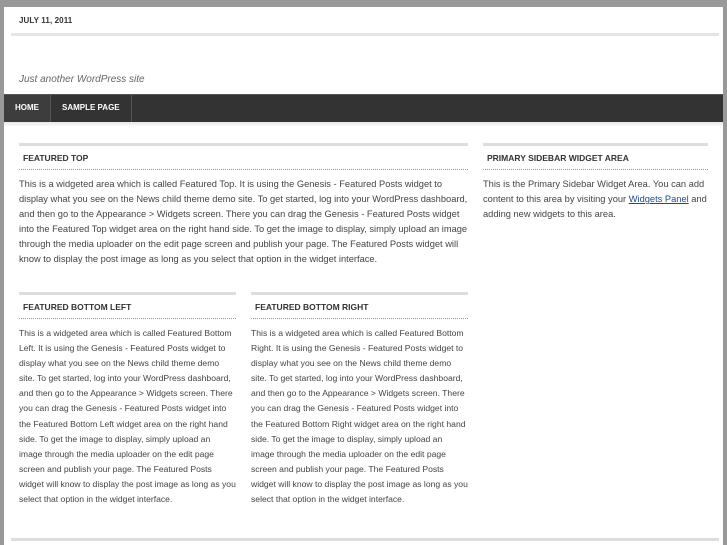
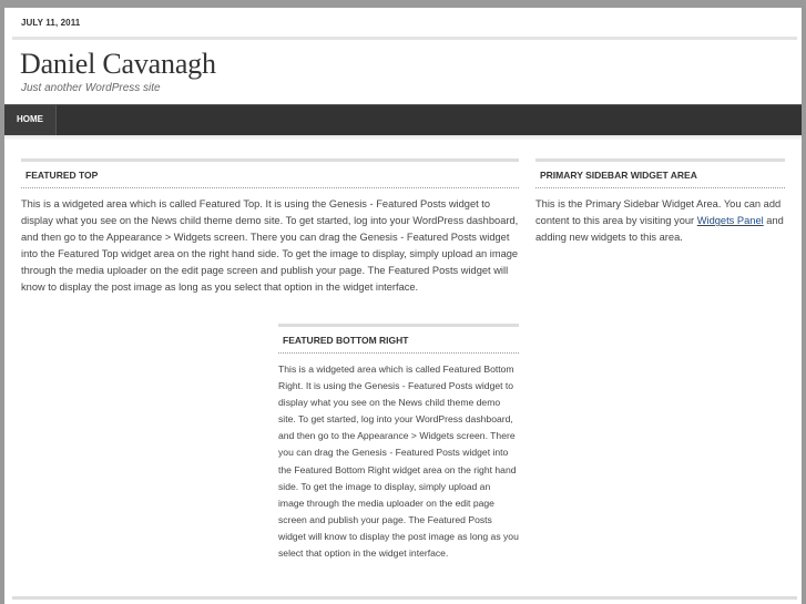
  JULY 11, 2011
+ Daniel Cavanagh
  Just another WordPress site
  HOME
- SAMPLE PAGE
  FEATURED TOP
  This is a widgeted area which is called Featured Top. It is using the Genesis - Featured Posts widget to display what you see on the News child theme demo site. To get started, log into your WordPress dashboard, and then go to the Appearance > Widgets screen. There you can drag the Genesis - Featured Posts widget into the Featured Top widget area on the right hand side. To get the image to display, simply upload an image through the media uploader on the edit page screen and publish your page. The Featured Posts widget will know to display the post image as long as you select that option in the widget interface.
- FEATURED BOTTOM LEFT
- This is a widgeted area which is called Featured Bottom Left. It is using the Genesis - Featured Posts widget to display what you see on the News child theme demo site. To get started, log into your WordPress dashboard, and then go to the Appearance > Widgets screen. There you can drag the Genesis - Featured Posts widget into the Featured Bottom Left widget area on the right hand side. To get the image to display, simply upload an image through the media uploader on the edit page screen and publish your page. The Featured Posts widget will know to display the post image as long as you select that option in the widget interface.
  FEATURED BOTTOM RIGHT
  This is a widgeted area which is called Featured Bottom Right. It is using the Genesis - Featured Posts widget to display what you see on the News child theme demo site. To get started, log into your WordPress dashboard, and then go to the Appearance > Widgets screen. There you can drag the Genesis - Featured Posts widget into the Featured Bottom Right widget area on the right hand side. To get the image to display, simply upload an image through the media uploader on the edit page screen and publish your page. The Featured Posts widget will know to display the post image as long as you select that option in the widget interface.
  PRIMARY SIDEBAR WIDGET AREA
  This is the Primary Sidebar Widget Area. You can add content to this area by visiting your Widgets Panel and adding new widgets to this area.
